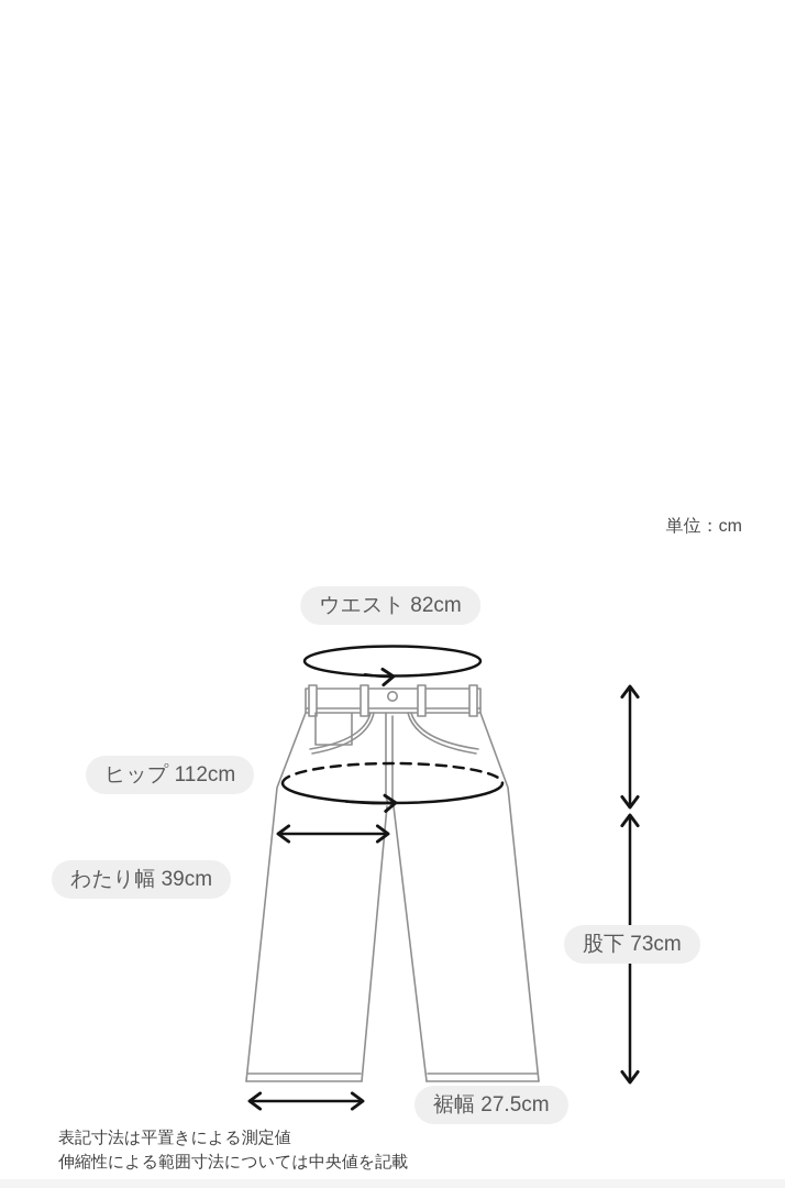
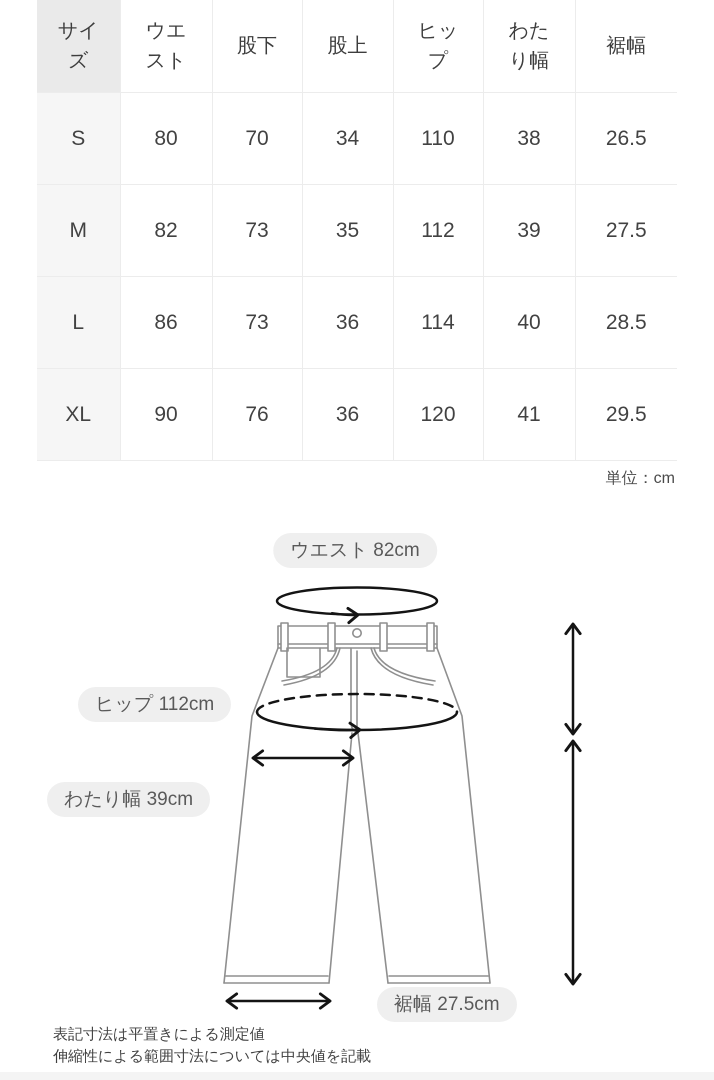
+ サイ ズ	ウエ スト	股下	股上	ヒッ プ	わた り幅	裾幅
+ S	80	70	34	110	38	26.5
+ M	82	73	35	112	39	27.5
+ L	86	73	36	114	40	28.5
+ XL	90	76	36	120	41	29.5
  単位：cm
  ウエスト 82cm
  ヒップ 112cm
  わたり幅 39cm
- 股下 73cm
  裾幅 27.5cm
  表記寸法は平置きによる測定値
  伸縮性による範囲寸法については中央値を記載
